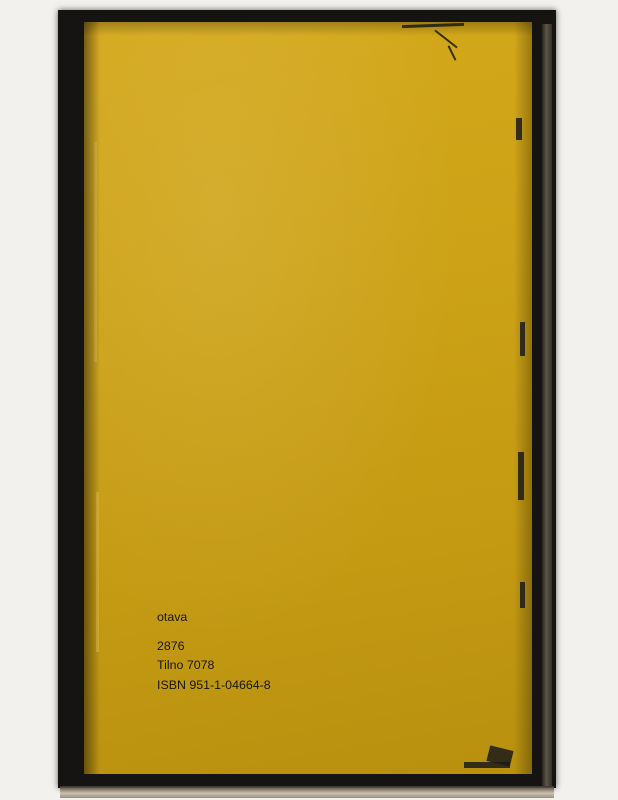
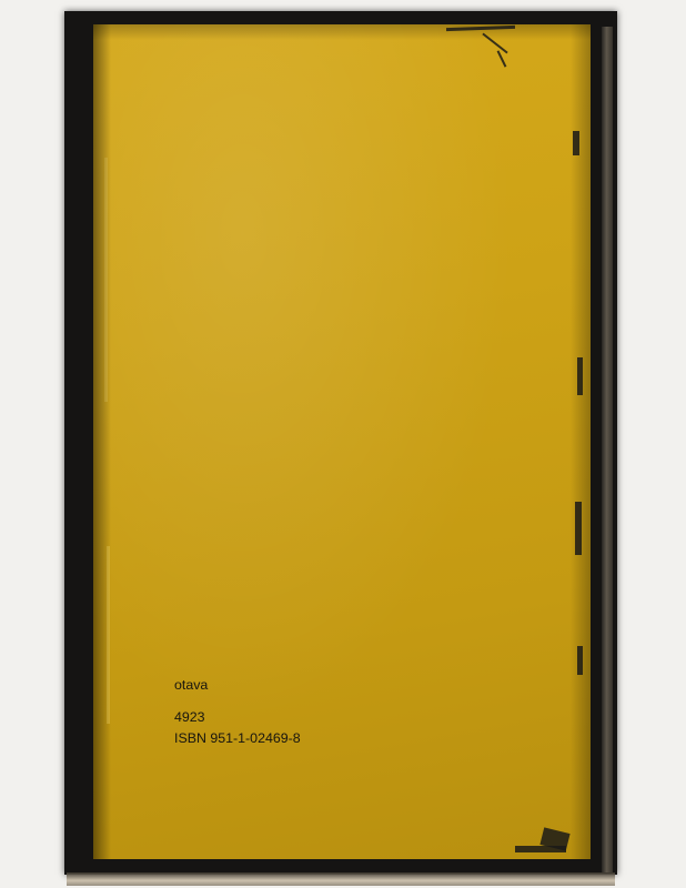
  otava
- 2876
+ 4923
- Tilno 7078
- ISBN 951-1-04664-8
+ ISBN 951-1-02469-8
